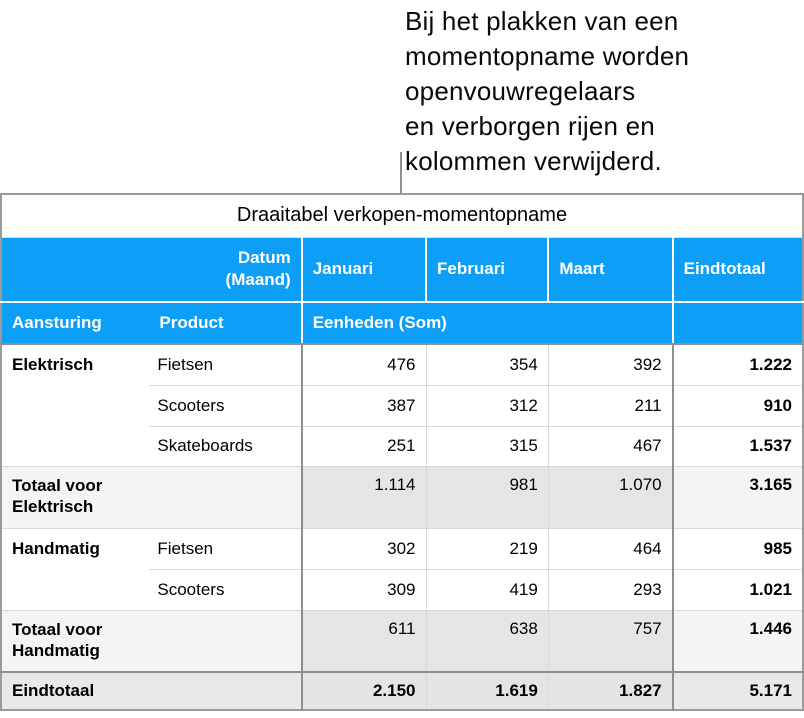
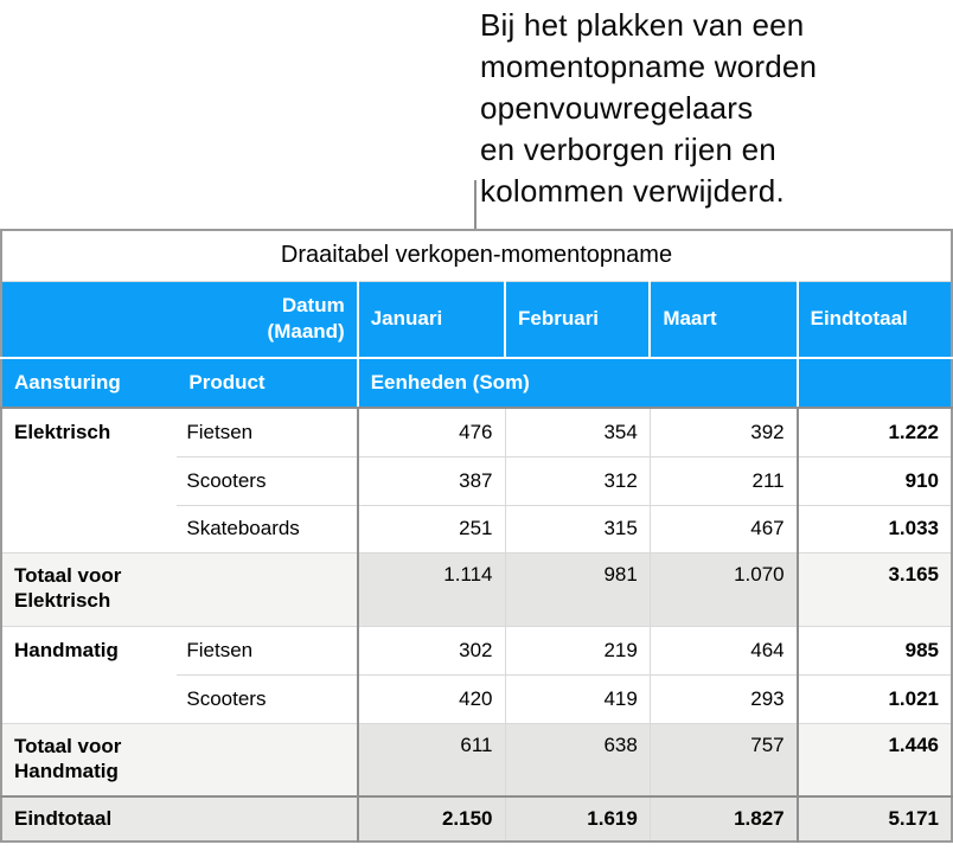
  Bij het plakken van een
  momentopname worden
  openvouwregelaars
  en verborgen rijen en
  kolommen verwijderd.
  Draaitabel verkopen-momentopname
  Datum (Maand)	Januari	Februari	Maart	Eindtotaal
  Aansturing	Product	Eenheden (Som)
  Elektrisch	Fietsen	476	354	392	1.222
  Scooters	387	312	211	910
- Skateboards	251	315	467	1.537
+ Skateboards	251	315	467	1.033
  Totaal voor Elektrisch	1.114	981	1.070	3.165
  Handmatig	Fietsen	302	219	464	985
- Scooters	309	419	293	1.021
+ Scooters	420	419	293	1.021
  Totaal voor Handmatig	611	638	757	1.446
  Eindtotaal	2.150	1.619	1.827	5.171
